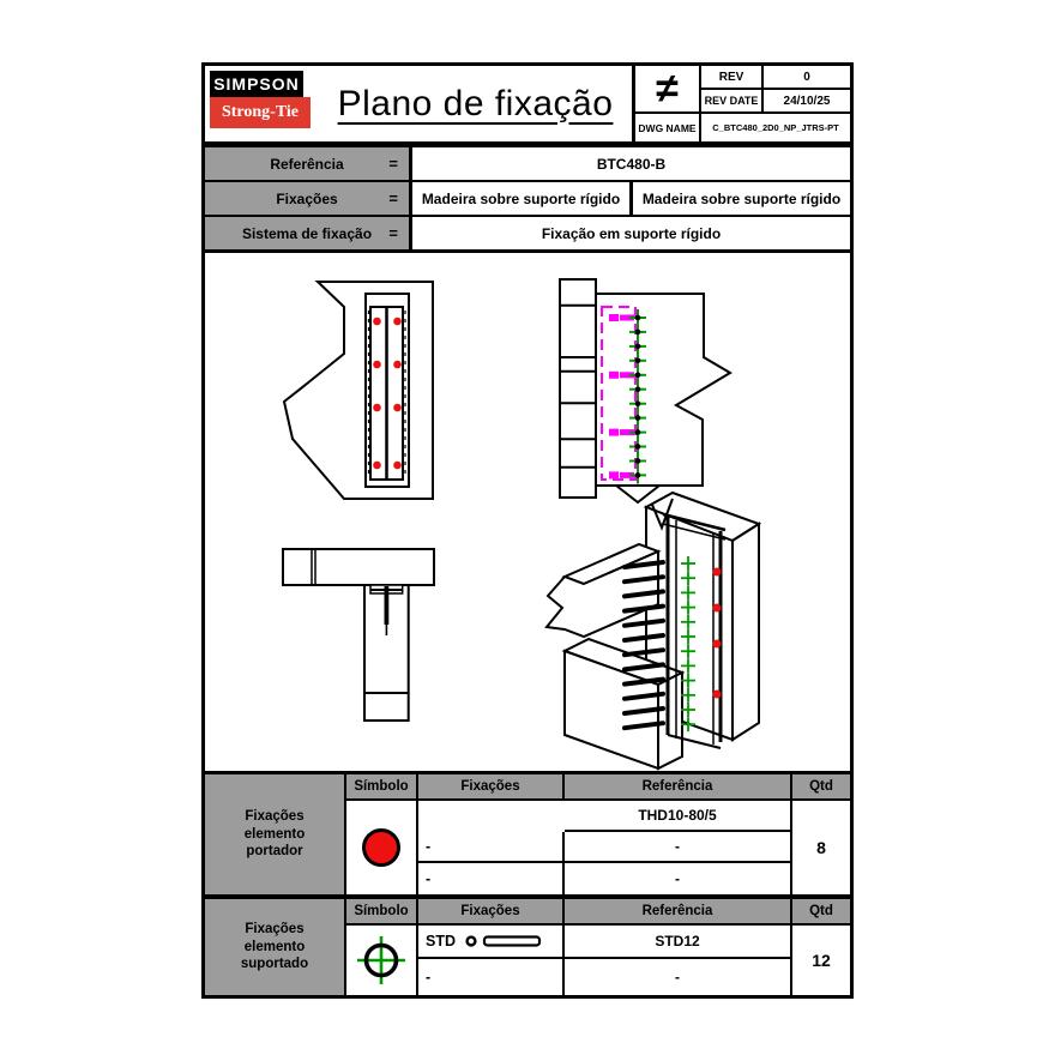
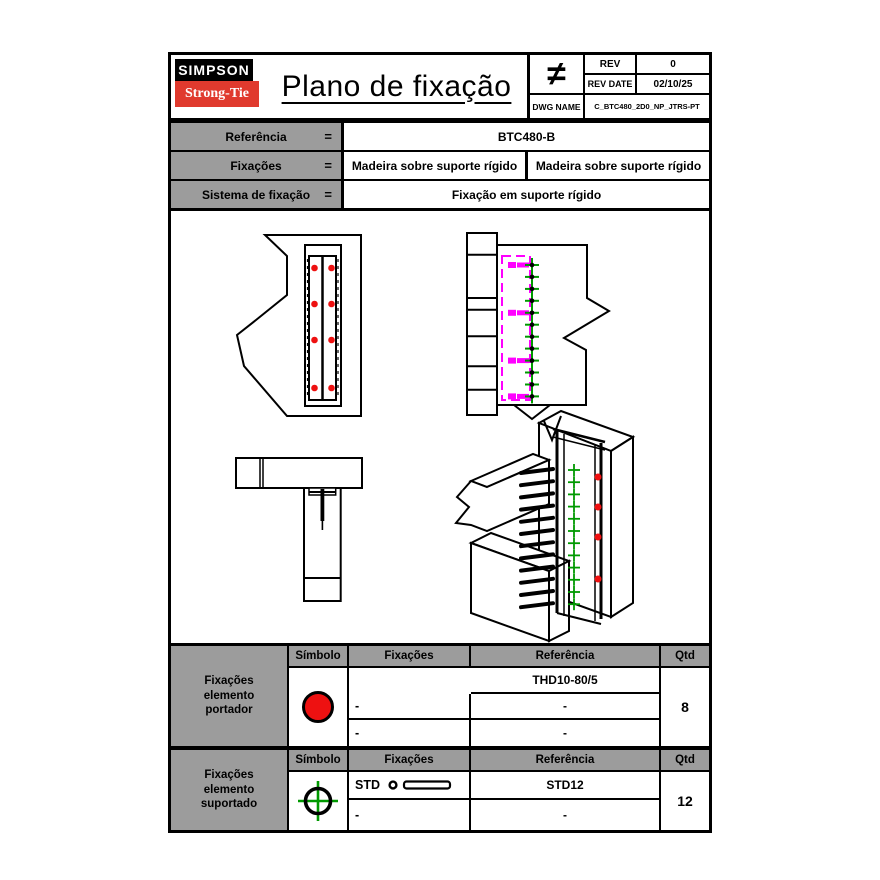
  SIMPSON
  Strong-Tie
  Plano de fixação
  ≠
  REV
  0
  REV DATE
- 24/10/25
+ 02/10/25
  DWG NAME
  C_BTC480_2D0_NP_JTRS-PT
  Referência
  =
  BTC480-B
  Fixações
  =
  Madeira sobre suporte rígido
  Madeira sobre suporte rígido
  Sistema de fixação
  =
  Fixação em suporte rígido
  Fixações elemento portador
  Símbolo
  Fixações
  Referência
  Qtd
  THD10-80/5
  -
  -
  -
  -
  8
  Fixações elemento suportado
  Símbolo
  Fixações
  Referência
  Qtd
  STD
  STD12
  -
  -
  12
